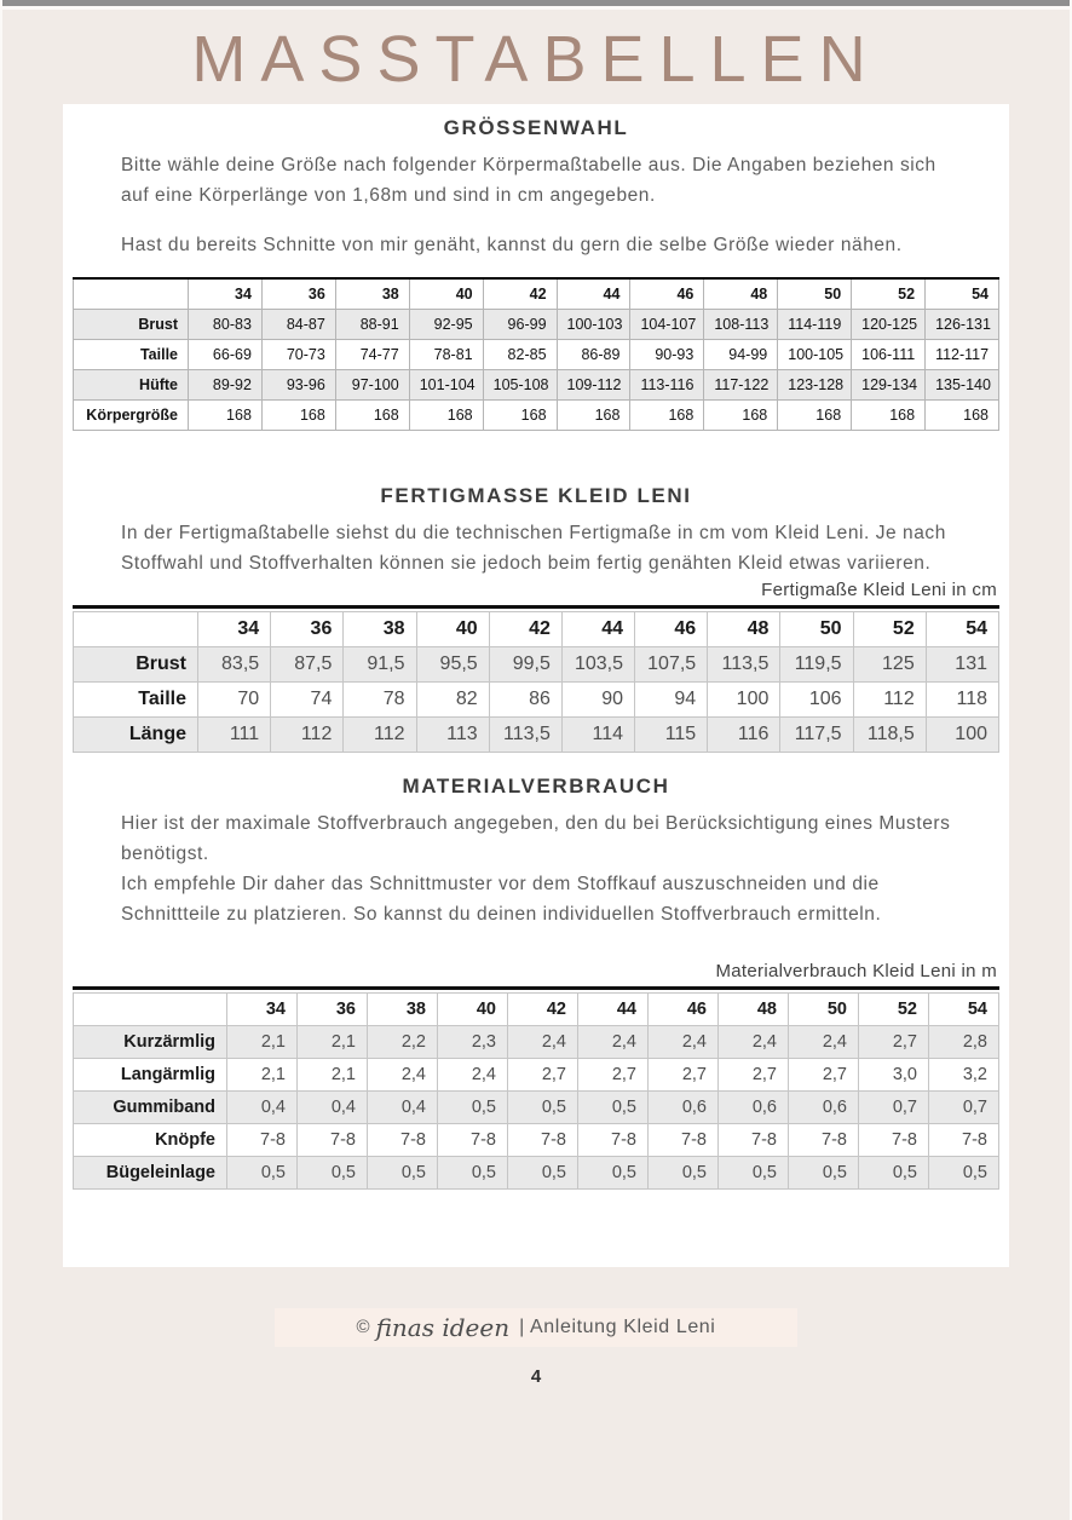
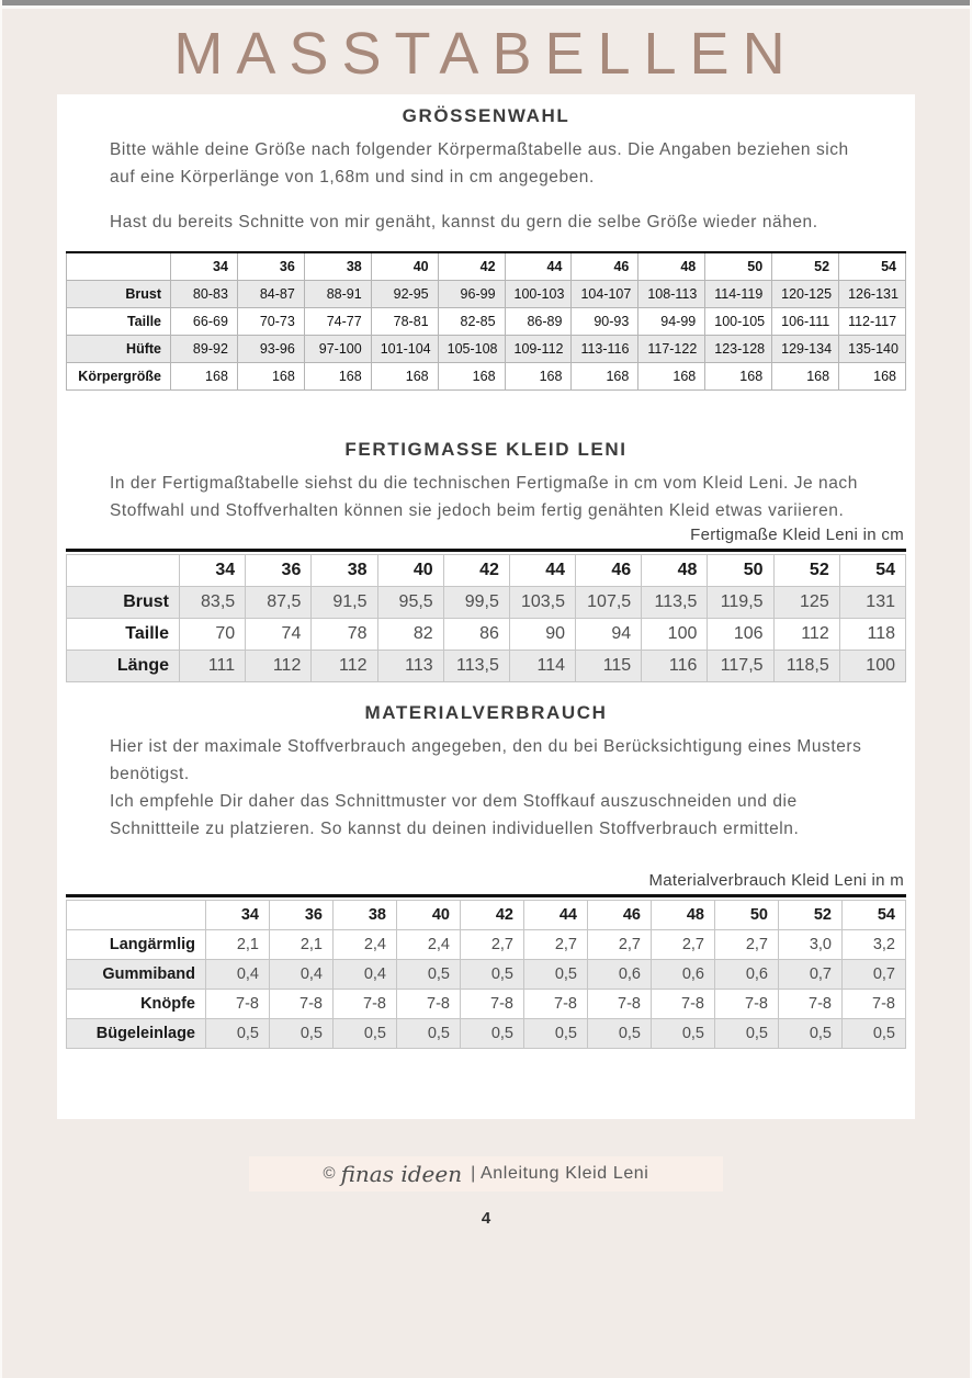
  MASSTABELLEN
  GRÖSSENWAHL
  Bitte wähle deine Größe nach folgender Körpermaßtabelle aus. Die Angaben beziehen sich auf eine Körperlänge von 1,68m und sind in cm angegeben.
  Hast du bereits Schnitte von mir genäht, kannst du gern die selbe Größe wieder nähen.
  	34	36	38	40	42	44	46	48	50	52	54
  Brust	80-83	84-87	88-91	92-95	96-99	100-103	104-107	108-113	114-119	120-125	126-131
  Taille	66-69	70-73	74-77	78-81	82-85	86-89	90-93	94-99	100-105	106-111	112-117
  Hüfte	89-92	93-96	97-100	101-104	105-108	109-112	113-116	117-122	123-128	129-134	135-140
  Körpergröße	168	168	168	168	168	168	168	168	168	168	168
  FERTIGMASSE KLEID LENI
  In der Fertigmaßtabelle siehst du die technischen Fertigmaße in cm vom Kleid Leni. Je nach Stoffwahl und Stoffverhalten können sie jedoch beim fertig genähten Kleid etwas variieren.
  Fertigmaße Kleid Leni in cm
  	34	36	38	40	42	44	46	48	50	52	54
  Brust	83,5	87,5	91,5	95,5	99,5	103,5	107,5	113,5	119,5	125	131
  Taille	70	74	78	82	86	90	94	100	106	112	118
  Länge	111	112	112	113	113,5	114	115	116	117,5	118,5	100
  MATERIALVERBRAUCH
  Hier ist der maximale Stoffverbrauch angegeben, den du bei Berücksichtigung eines Musters benötigst.
  Ich empfehle Dir daher das Schnittmuster vor dem Stoffkauf auszuschneiden und die Schnittteile zu platzieren. So kannst du deinen individuellen Stoffverbrauch ermitteln.
  Materialverbrauch Kleid Leni in m
  	34	36	38	40	42	44	46	48	50	52	54
- Kurzärmlig	2,1	2,1	2,2	2,3	2,4	2,4	2,4	2,4	2,4	2,7	2,8
  Langärmlig	2,1	2,1	2,4	2,4	2,7	2,7	2,7	2,7	2,7	3,0	3,2
  Gummiband	0,4	0,4	0,4	0,5	0,5	0,5	0,6	0,6	0,6	0,7	0,7
  Knöpfe	7-8	7-8	7-8	7-8	7-8	7-8	7-8	7-8	7-8	7-8	7-8
  Bügeleinlage	0,5	0,5	0,5	0,5	0,5	0,5	0,5	0,5	0,5	0,5	0,5
  ©
  finas ideen
  | Anleitung Kleid Leni
  4
